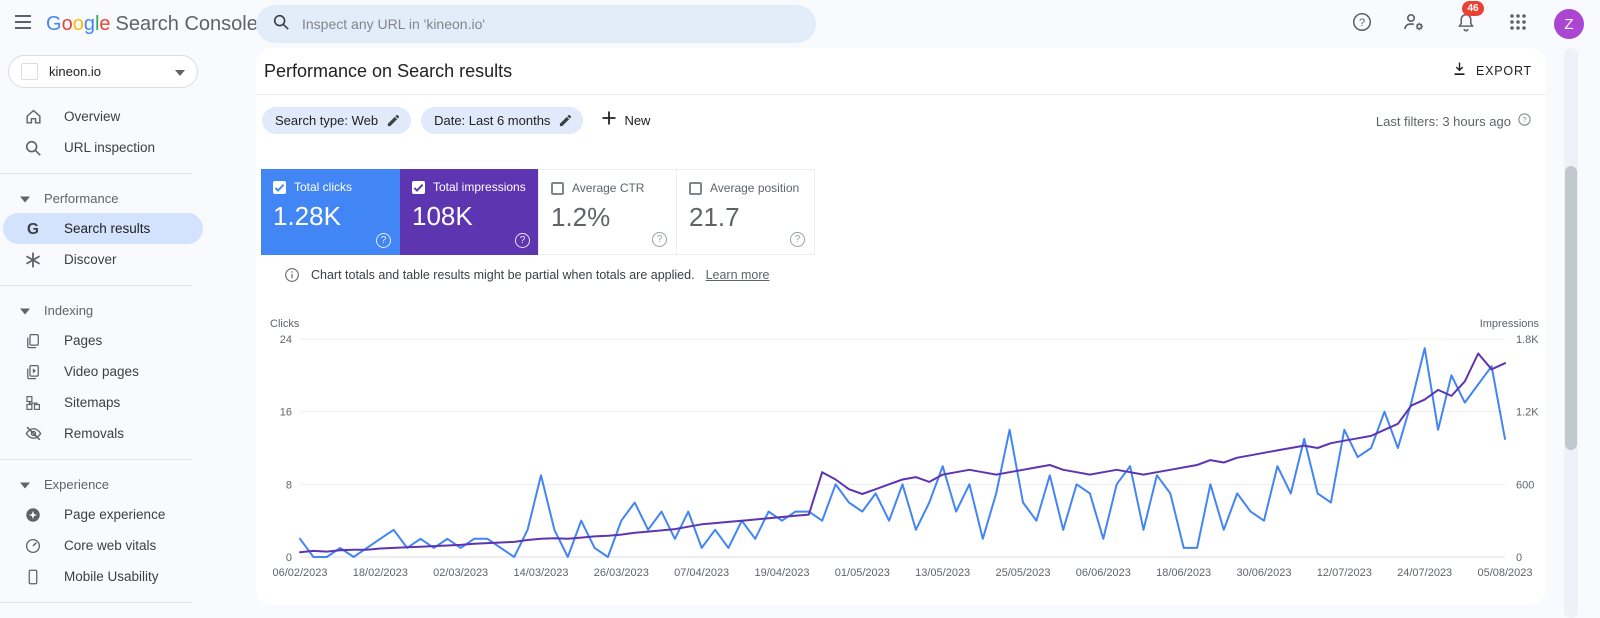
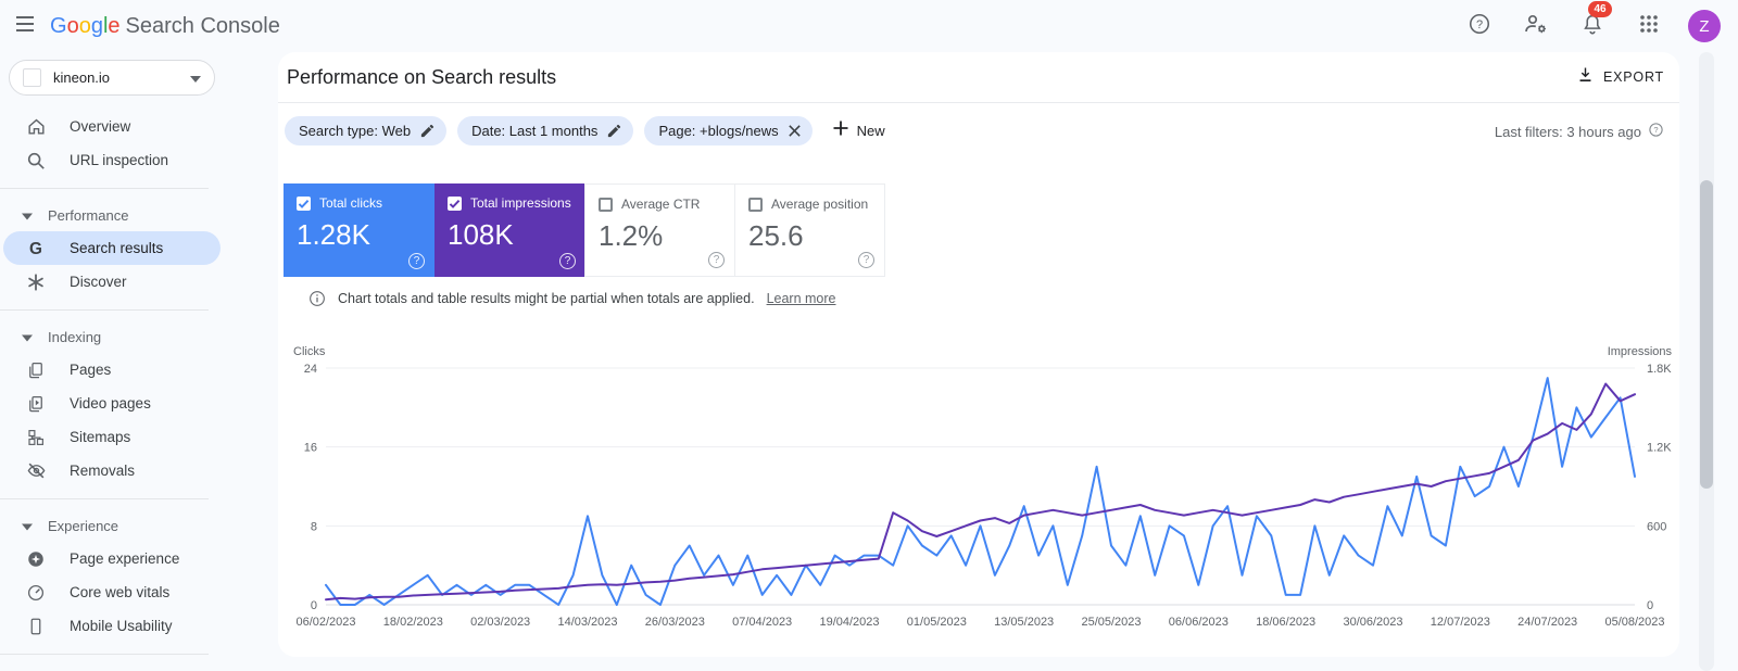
  Google
  Search Console
- Inspect any URL in 'kineon.io'
  ?
  46
  Z
  kineon.io
  Overview
  URL inspection
  Performance
  G
  Search results
  Discover
  Indexing
  Pages
  Video pages
  Sitemaps
  Removals
  Experience
  Page experience
  Core web vitals
  Mobile Usability
  Performance on Search results
  EXPORT
  Search type: Web
- Date: Last 6 months
+ Date: Last 1 months
+ Page: +blogs/news
  New
  Last filters: 3 hours ago
  ?
  Total clicks
  1.28K
  ?
  Total impressions
  108K
  ?
  Average CTR
  1.2%
  ?
  Average position
- 21.7
+ 25.6
  ?
  Chart totals and table results might be partial when totals are applied.
  Learn more
  0
  0
  8
  600
  16
  1.2K
  24
  1.8K
  Clicks
  Impressions
  06/02/2023
  18/02/2023
  02/03/2023
  14/03/2023
  26/03/2023
  07/04/2023
  19/04/2023
  01/05/2023
  13/05/2023
  25/05/2023
  06/06/2023
  18/06/2023
  30/06/2023
  12/07/2023
  24/07/2023
  05/08/2023
